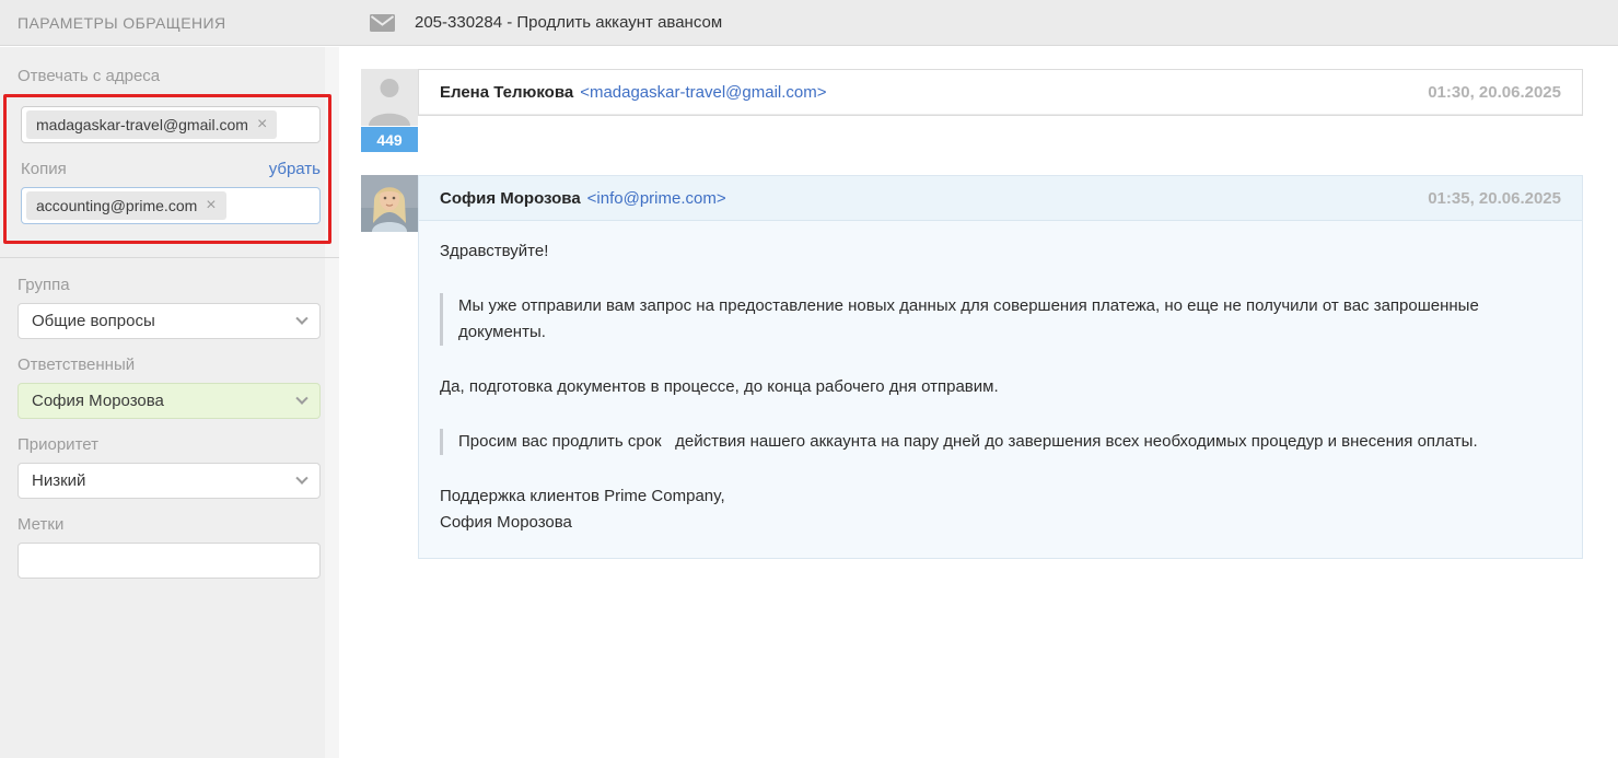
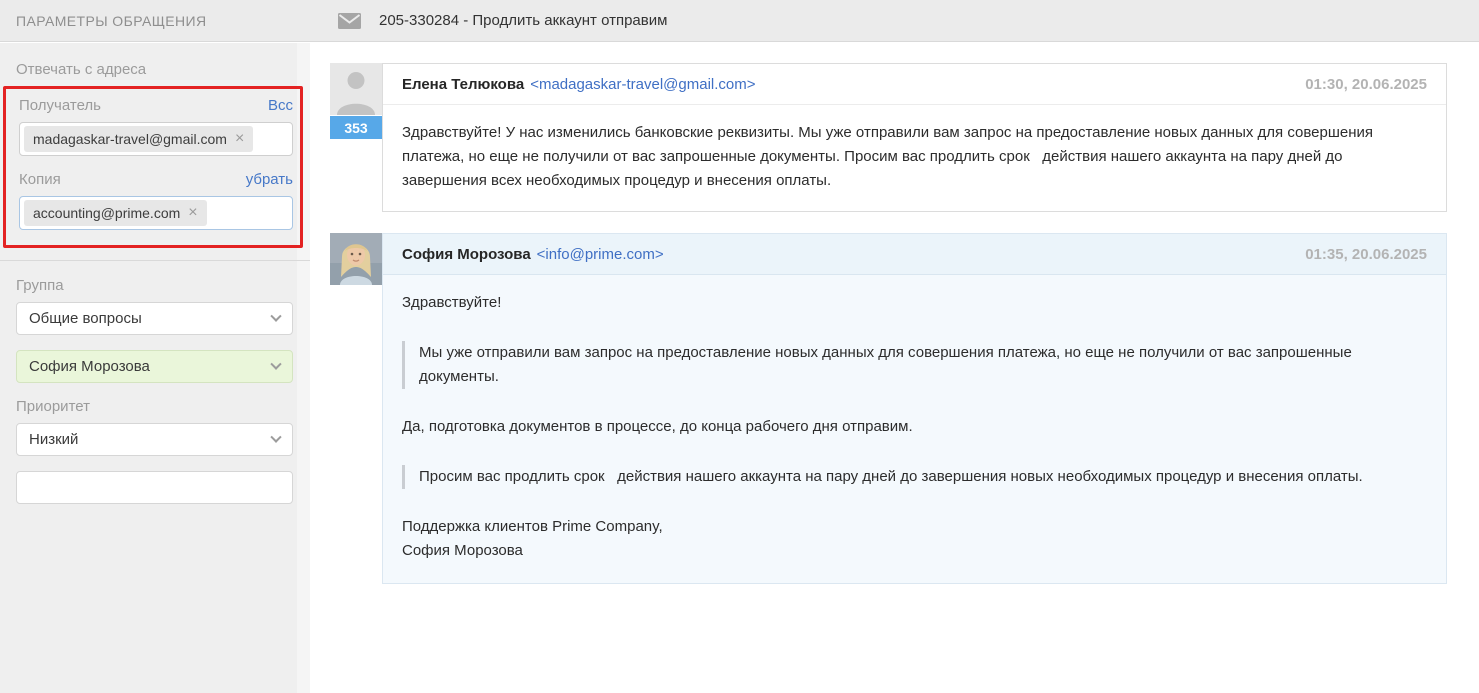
  ПАРАМЕТРЫ ОБРАЩЕНИЯ
- 205-330284 - Продлить аккаунт авансом
+ 205-330284 - Продлить аккаунт отправим
  Отвечать с адреса
+ Получатель
+ Bcc
  madagaskar-travel@gmail.com
  ×
  Копия
  убрать
  accounting@prime.com
  ×
  Группа
  Общие вопросы
- Ответственный
  София Морозова
  Приоритет
  Низкий
- Метки
- 449
+ 353
  Елена Телюкова
  <madagaskar-travel@gmail.com>
  01:30, 20.06.2025
+ Здравствуйте! У нас изменились банковские реквизиты. Мы уже отправили вам запрос на предоставление новых данных для совершения платежа, но еще не получили от вас запрошенные документы. Просим вас продлить срок действия нашего аккаунта на пару дней до завершения всех необходимых процедур и внесения оплаты.
  София Морозова
  <info@prime.com>
  01:35, 20.06.2025
  Здравствуйте!
  Мы уже отправили вам запрос на предоставление новых данных для совершения платежа, но еще не получили от вас запрошенные документы.
  Да, подготовка документов в процессе, до конца рабочего дня отправим.
- Просим вас продлить срок действия нашего аккаунта на пару дней до завершения всех необходимых процедур и внесения оплаты.
+ Просим вас продлить срок действия нашего аккаунта на пару дней до завершения новых необходимых процедур и внесения оплаты.
  Поддержка клиентов Prime Company,
  София Морозова
